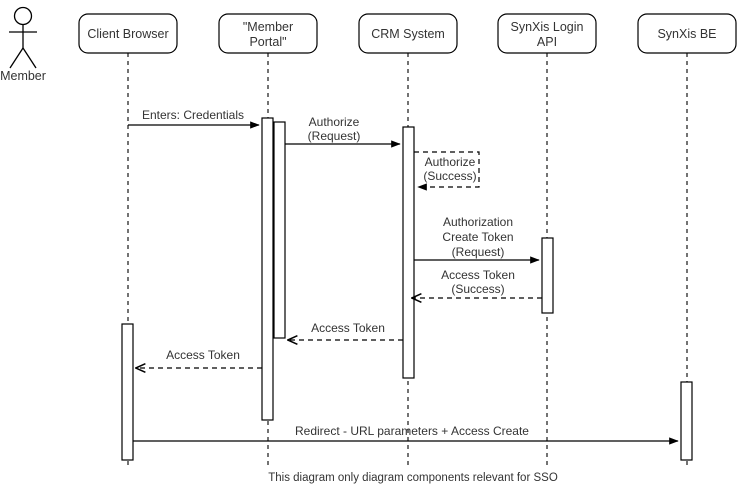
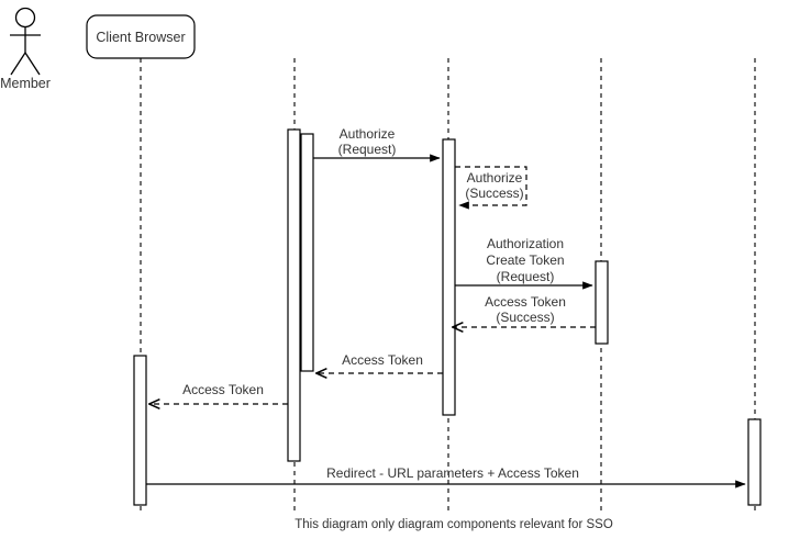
  Member
  Client Browser
- "Member
- Portal"
- CRM System
- SynXis Login
- API
- SynXis BE
- Enters: Credentials
  Authorize
  (Request)
  Authorize
  (Success)
  Authorization
  Create Token
  (Request)
  Access Token
  (Success)
  Access Token
  Access Token
- Redirect - URL parameters + Access Create
+ Redirect - URL parameters + Access Token
  This diagram only diagram components relevant for SSO
